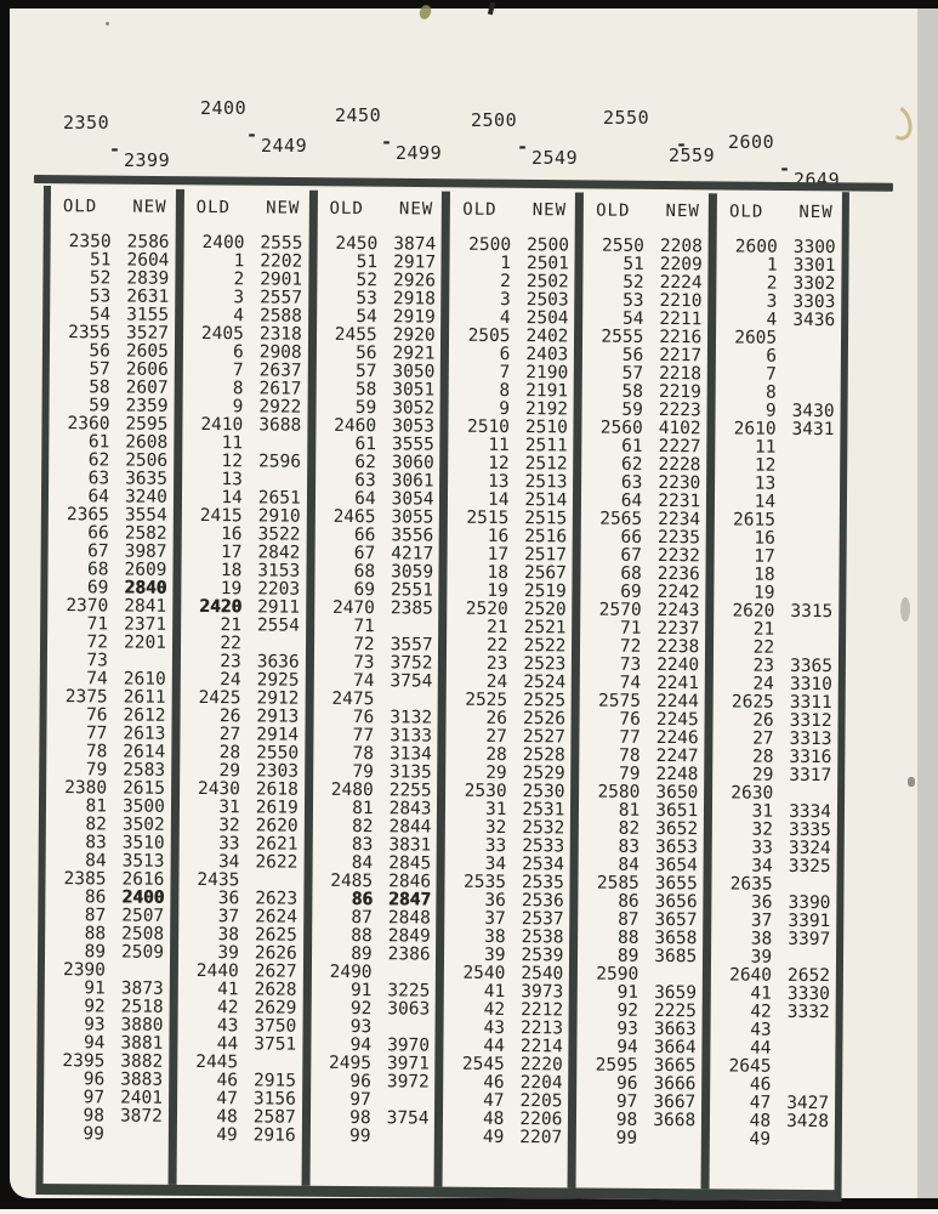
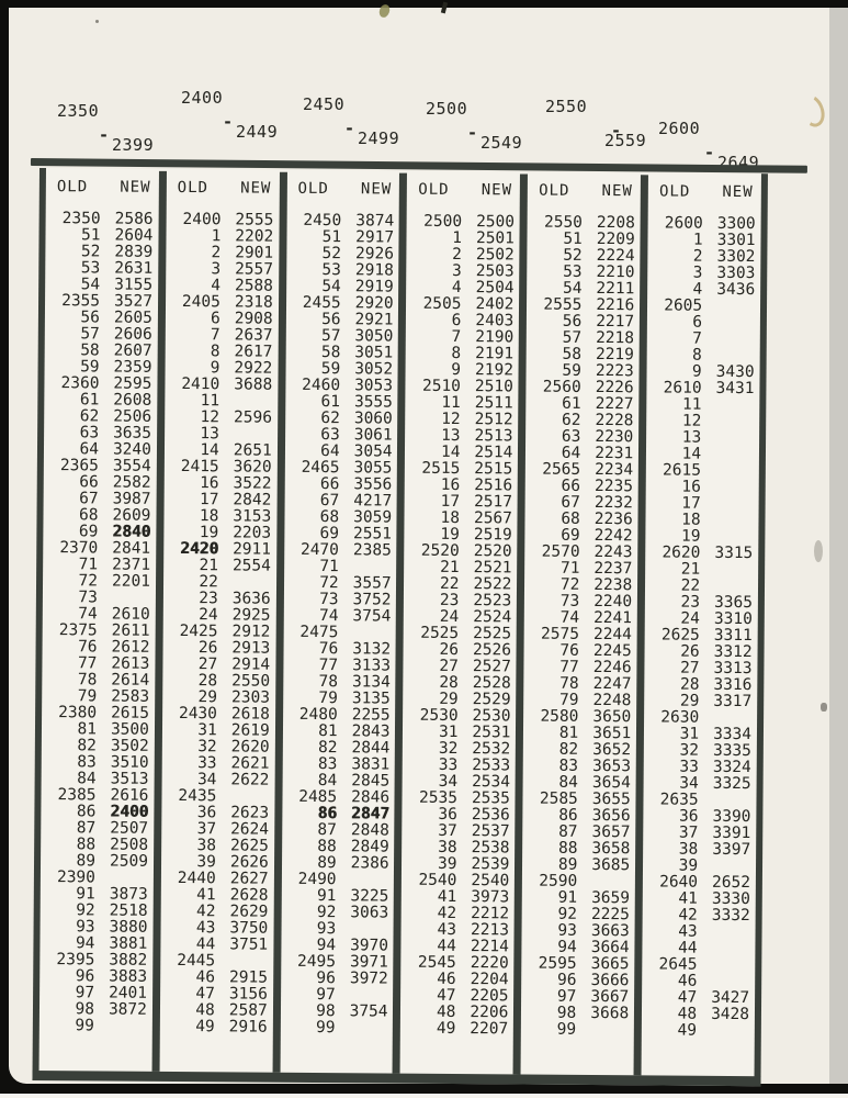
  2350
  -
  2399
  2400
  -
  2449
  2450
  -
  2499
  2500
  -
  2549
  2550
  -
  2559
  2600
  -
  2649
  OLD
  NEW
  2350
  2586
  51
  2604
  52
  2839
  53
  2631
  54
  3155
  2355
  3527
  56
  2605
  57
  2606
  58
  2607
  59
  2359
  2360
  2595
  61
  2608
  62
  2506
  63
  3635
  64
  3240
  2365
  3554
  66
  2582
  67
  3987
  68
  2609
  69
  2840
  2370
  2841
  71
  2371
  72
  2201
  73
  74
  2610
  2375
  2611
  76
  2612
  77
  2613
  78
  2614
  79
  2583
  2380
  2615
  81
  3500
  82
  3502
  83
  3510
  84
  3513
  2385
  2616
  86
  2400
  87
  2507
  88
  2508
  89
  2509
  2390
  91
  3873
  92
  2518
  93
  3880
  94
  3881
  2395
  3882
  96
  3883
  97
  2401
  98
  3872
  99
  OLD
  NEW
  2400
  2555
  1
  2202
  2
  2901
  3
  2557
  4
  2588
  2405
  2318
  6
  2908
  7
  2637
  8
  2617
  9
  2922
  2410
  3688
  11
  12
  2596
  13
  14
  2651
  2415
- 2910
+ 3620
  16
  3522
  17
  2842
  18
  3153
  19
  2203
  2420
  2911
  21
  2554
  22
  23
  3636
  24
  2925
  2425
  2912
  26
  2913
  27
  2914
  28
  2550
  29
  2303
  2430
  2618
  31
  2619
  32
  2620
  33
  2621
  34
  2622
  2435
  36
  2623
  37
  2624
  38
  2625
  39
  2626
  2440
  2627
  41
  2628
  42
  2629
  43
  3750
  44
  3751
  2445
  46
  2915
  47
  3156
  48
  2587
  49
  2916
  OLD
  NEW
  2450
  3874
  51
  2917
  52
  2926
  53
  2918
  54
  2919
  2455
  2920
  56
  2921
  57
  3050
  58
  3051
  59
  3052
  2460
  3053
  61
  3555
  62
  3060
  63
  3061
  64
  3054
  2465
  3055
  66
  3556
  67
  4217
  68
  3059
  69
  2551
  2470
  2385
  71
  72
  3557
  73
  3752
  74
  3754
  2475
  76
  3132
  77
  3133
  78
  3134
  79
  3135
  2480
  2255
  81
  2843
  82
  2844
  83
  3831
  84
  2845
  2485
  2846
  86
  2847
  87
  2848
  88
  2849
  89
  2386
  2490
  91
  3225
  92
  3063
  93
  94
  3970
  2495
  3971
  96
  3972
  97
  98
  3754
  99
  OLD
  NEW
  2500
  2500
  1
  2501
  2
  2502
  3
  2503
  4
  2504
  2505
  2402
  6
  2403
  7
  2190
  8
  2191
  9
  2192
  2510
  2510
  11
  2511
  12
  2512
  13
  2513
  14
  2514
  2515
  2515
  16
  2516
  17
  2517
  18
  2567
  19
  2519
  2520
  2520
  21
  2521
  22
  2522
  23
  2523
  24
  2524
  2525
  2525
  26
  2526
  27
  2527
  28
  2528
  29
  2529
  2530
  2530
  31
  2531
  32
  2532
  33
  2533
  34
  2534
  2535
  2535
  36
  2536
  37
  2537
  38
  2538
  39
  2539
  2540
  2540
  41
  3973
  42
  2212
  43
  2213
  44
  2214
  2545
  2220
  46
  2204
  47
  2205
  48
  2206
  49
  2207
  OLD
  NEW
  2550
  2208
  51
  2209
  52
  2224
  53
  2210
  54
  2211
  2555
  2216
  56
  2217
  57
  2218
  58
  2219
  59
  2223
  2560
- 4102
+ 2226
  61
  2227
  62
  2228
  63
  2230
  64
  2231
  2565
  2234
  66
  2235
  67
  2232
  68
  2236
  69
  2242
  2570
  2243
  71
  2237
  72
  2238
  73
  2240
  74
  2241
  2575
  2244
  76
  2245
  77
  2246
  78
  2247
  79
  2248
  2580
  3650
  81
  3651
  82
  3652
  83
  3653
  84
  3654
  2585
  3655
  86
  3656
  87
  3657
  88
  3658
  89
  3685
  2590
  91
  3659
  92
  2225
  93
  3663
  94
  3664
  2595
  3665
  96
  3666
  97
  3667
  98
  3668
  99
  OLD
  NEW
  2600
  3300
  1
  3301
  2
  3302
  3
  3303
  4
  3436
  2605
  6
  7
  8
  9
  3430
  2610
  3431
  11
  12
  13
  14
  2615
  16
  17
  18
  19
  2620
  3315
  21
  22
  23
  3365
  24
  3310
  2625
  3311
  26
  3312
  27
  3313
  28
  3316
  29
  3317
  2630
  31
  3334
  32
  3335
  33
  3324
  34
  3325
  2635
  36
  3390
  37
  3391
  38
  3397
  39
  2640
  2652
  41
  3330
  42
  3332
  43
  44
  2645
  46
  47
  3427
  48
  3428
  49
